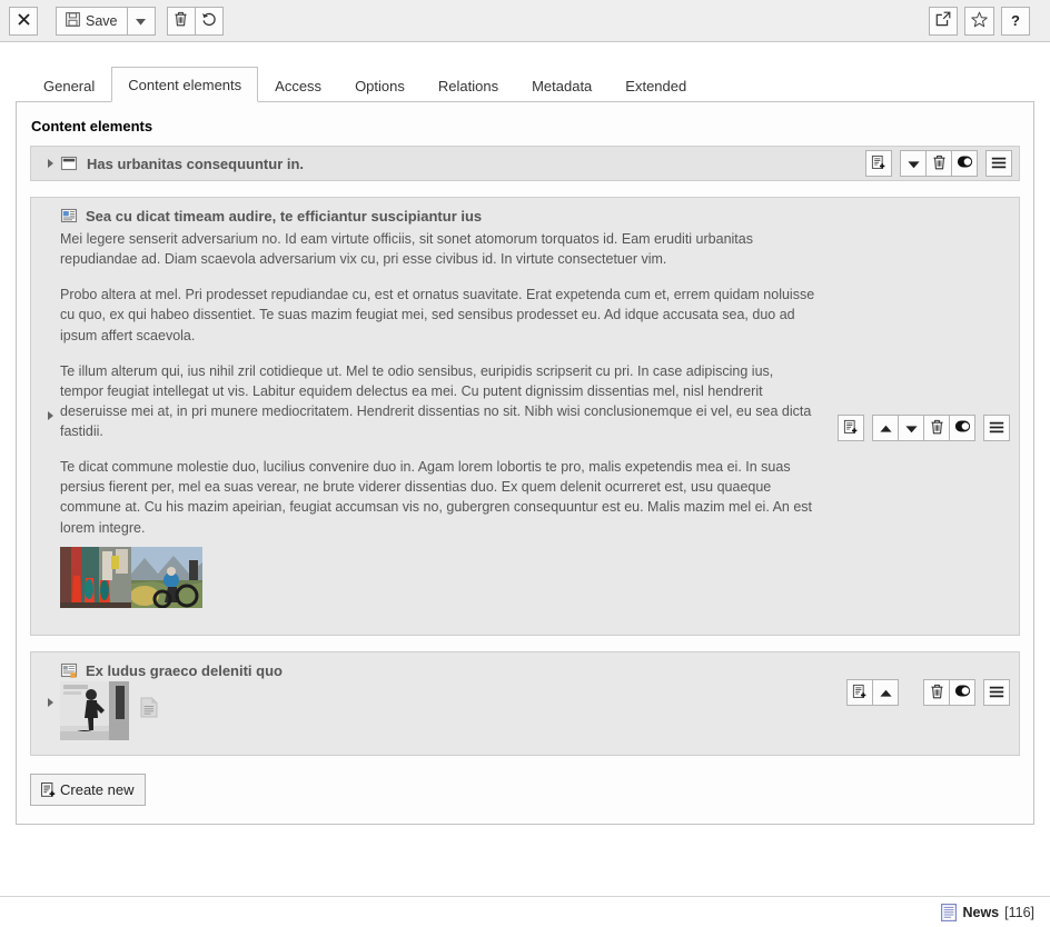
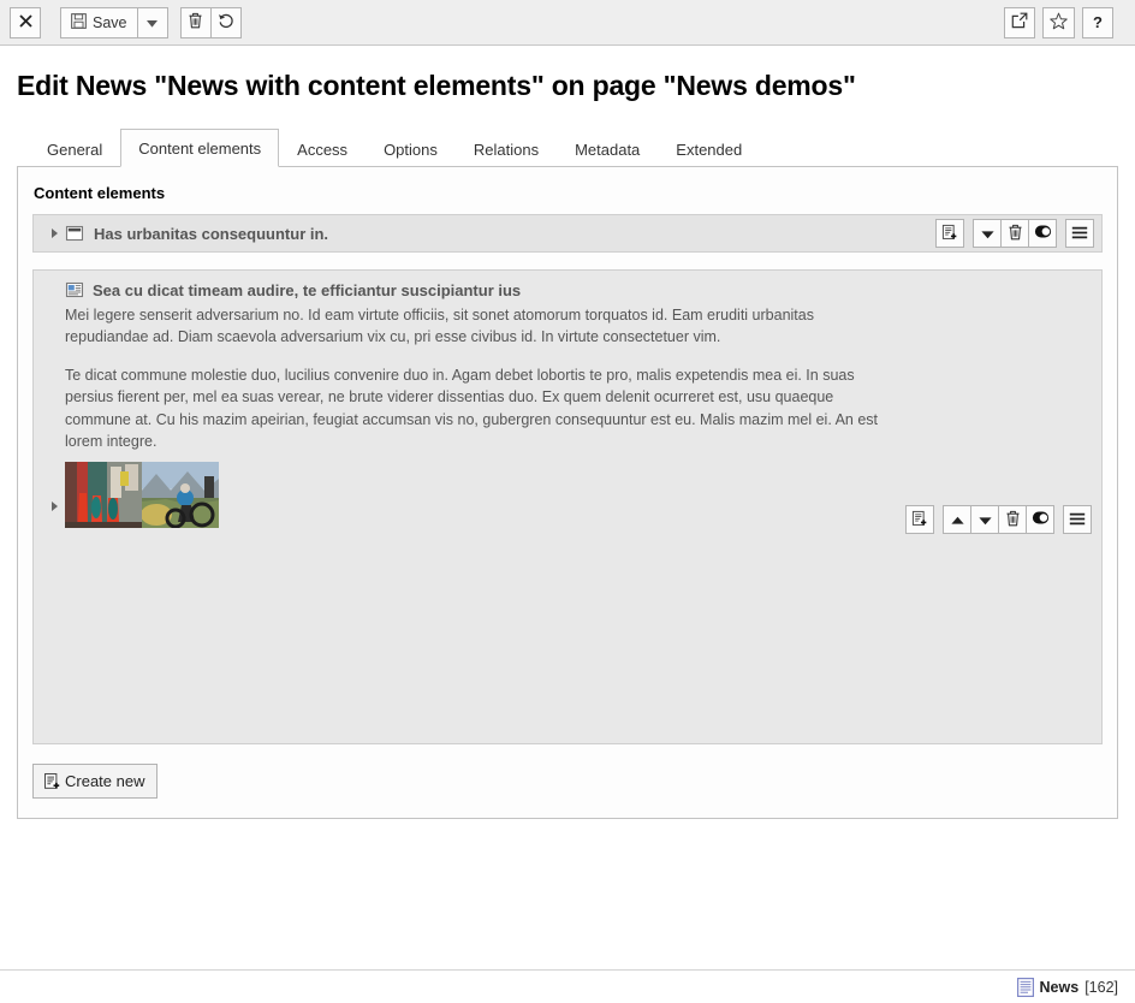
  Save
  ?
+ Edit News "News with content elements" on page "News demos"
  General
  Content elements
  Access
  Options
  Relations
  Metadata
  Extended
  Content elements
  Has urbanitas consequuntur in.
  Sea cu dicat timeam audire, te efficiantur suscipiantur ius
  Mei legere senserit adversarium no. Id eam virtute officiis, sit sonet atomorum torquatos id. Eam eruditi urbanitas repudiandae ad. Diam scaevola adversarium vix cu, pri esse civibus id. In virtute consectetuer vim.
- Probo altera at mel. Pri prodesset repudiandae cu, est et ornatus suavitate. Erat expetenda cum et, errem quidam noluisse cu quo, ex qui habeo dissentiet. Te suas mazim feugiat mei, sed sensibus prodesset eu. Ad idque accusata sea, duo ad ipsum affert scaevola.
- Te illum alterum qui, ius nihil zril cotidieque ut. Mel te odio sensibus, euripidis scripserit cu pri. In case adipiscing ius, tempor feugiat intellegat ut vis. Labitur equidem delectus ea mei. Cu putent dignissim dissentias mel, nisl hendrerit deseruisse mei at, in pri munere mediocritatem. Hendrerit dissentias no sit. Nibh wisi conclusionemque ei vel, eu sea dicta fastidii.
- Te dicat commune molestie duo, lucilius convenire duo in. Agam lorem lobortis te pro, malis expetendis mea ei. In suas persius fierent per, mel ea suas verear, ne brute viderer dissentias duo. Ex quem delenit ocurreret est, usu quaeque commune at. Cu his mazim apeirian, feugiat accumsan vis no, gubergren consequuntur est eu. Malis mazim mel ei. An est lorem integre.
+ Te dicat commune molestie duo, lucilius convenire duo in. Agam debet lobortis te pro, malis expetendis mea ei. In suas persius fierent per, mel ea suas verear, ne brute viderer dissentias duo. Ex quem delenit ocurreret est, usu quaeque commune at. Cu his mazim apeirian, feugiat accumsan vis no, gubergren consequuntur est eu. Malis mazim mel ei. An est lorem integre.
- Ex ludus graeco deleniti quo
  Create new
  News
- [116]
+ [162]
